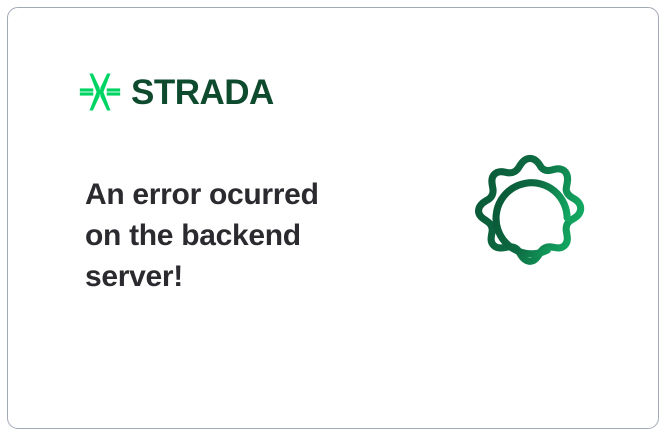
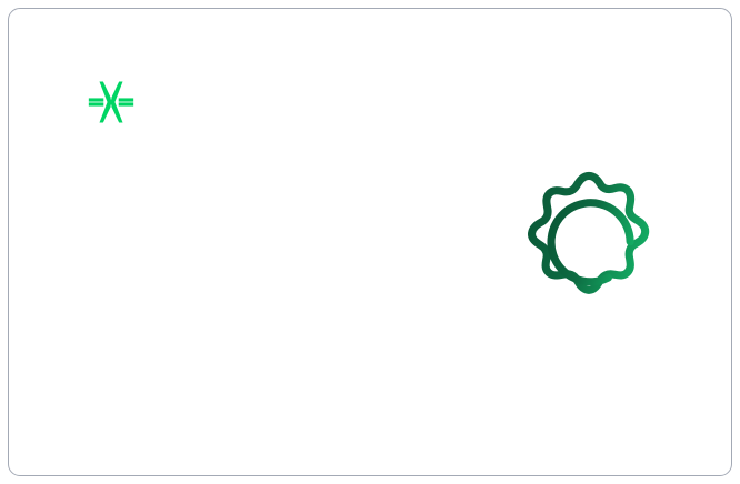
- STRADA
- An error ocurred
- on the backend
- server!
